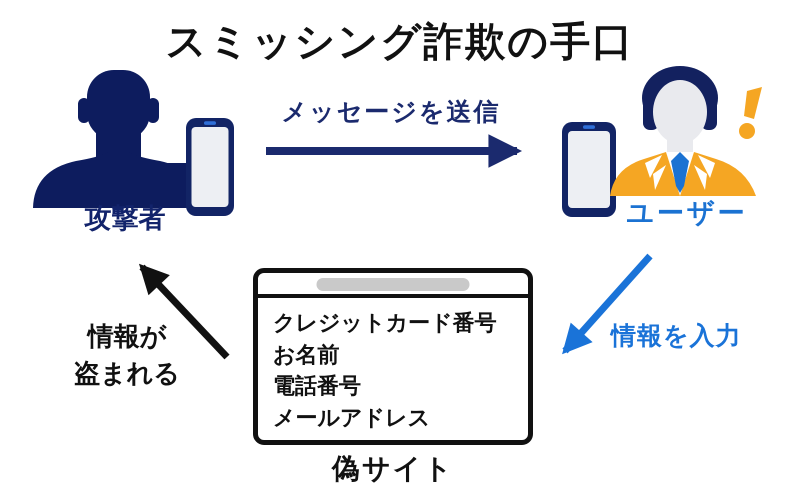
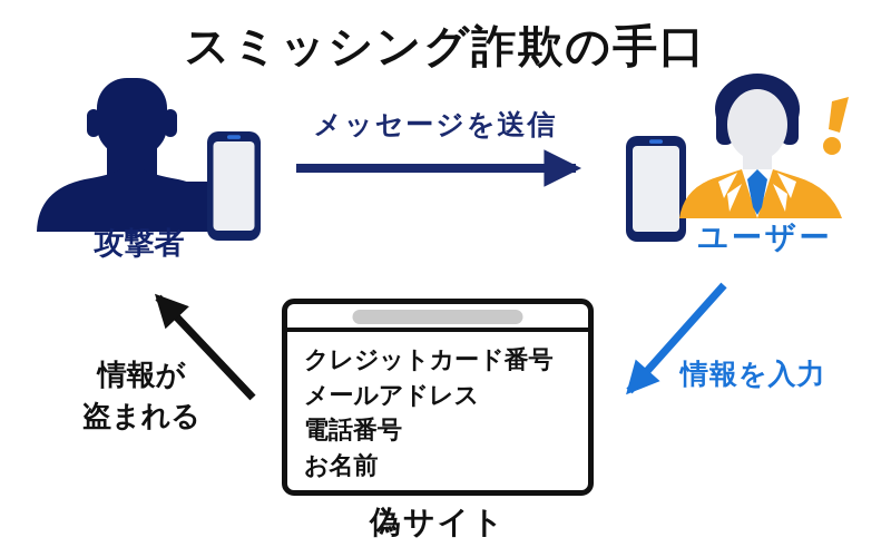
  クレジットカード番号
- お名前
+ メールアドレス
  電話番号
- メールアドレス
+ お名前
  スミッシング詐欺の手口
  メッセージを送信
  攻撃者
  ユーザー
  情報を入力
  情報が
  盗まれる
  偽サイト
